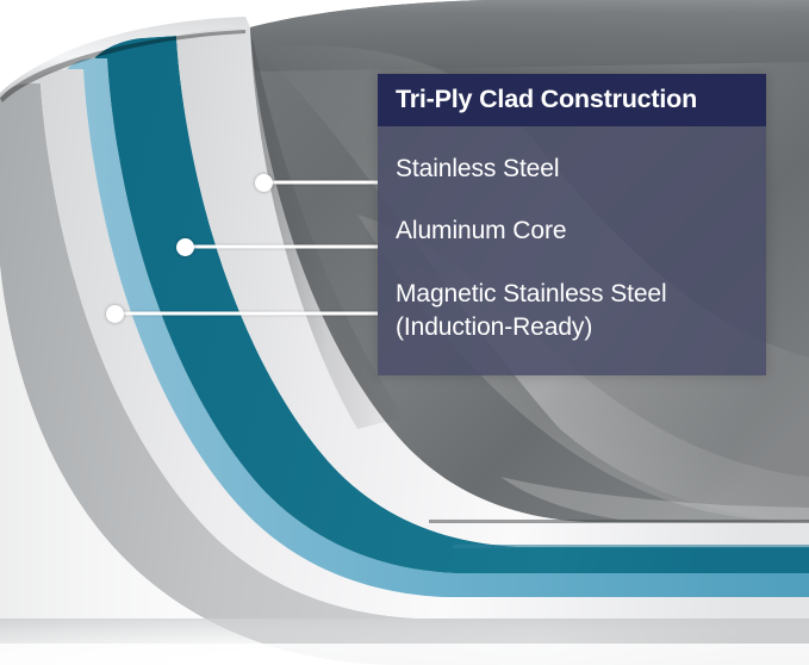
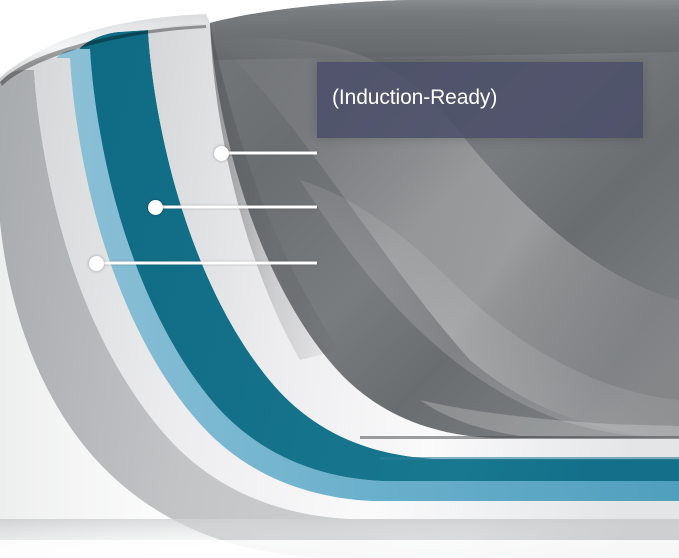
- Tri-Ply Clad Construction
- Stainless Steel
- Aluminum Core
- Magnetic Stainless Steel
  (Induction-Ready)
